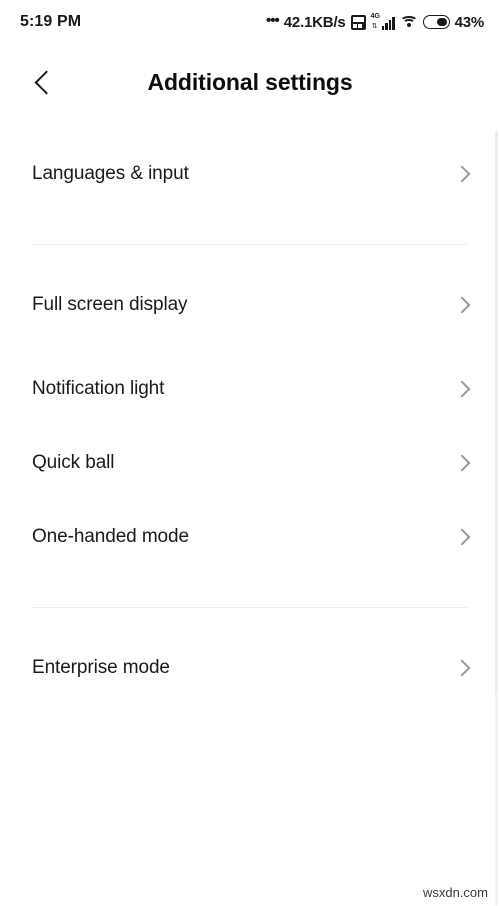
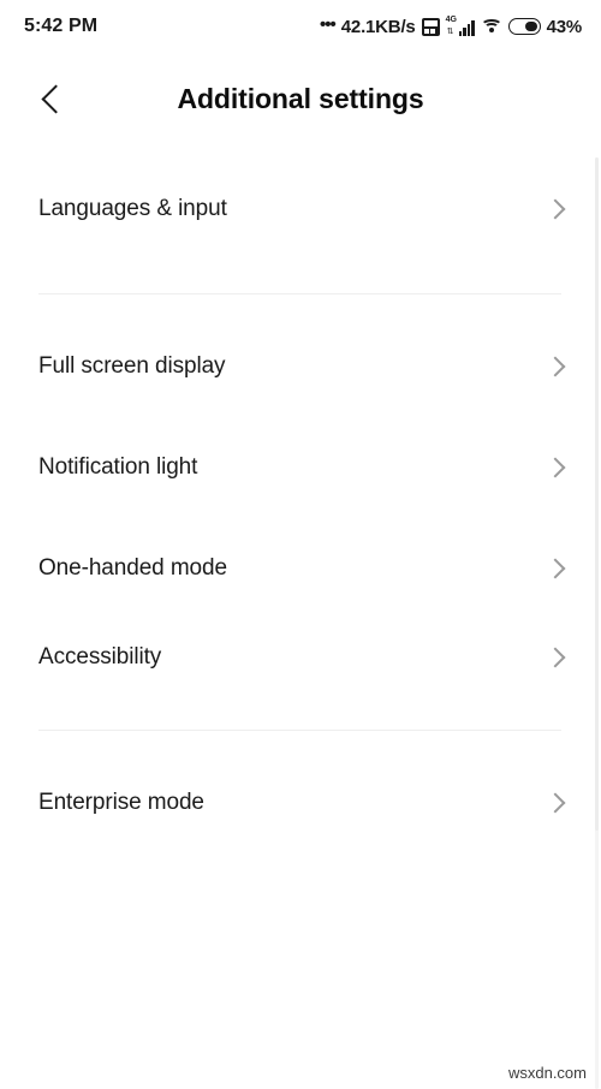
- 5:19 PM
+ 5:42 PM
  •••
  42.1KB/s
  43%
  Additional settings
  Languages & input
  Full screen display
  Notification light
- Quick ball
  One-handed mode
+ Accessibility
  Enterprise mode
  wsxdn.com
